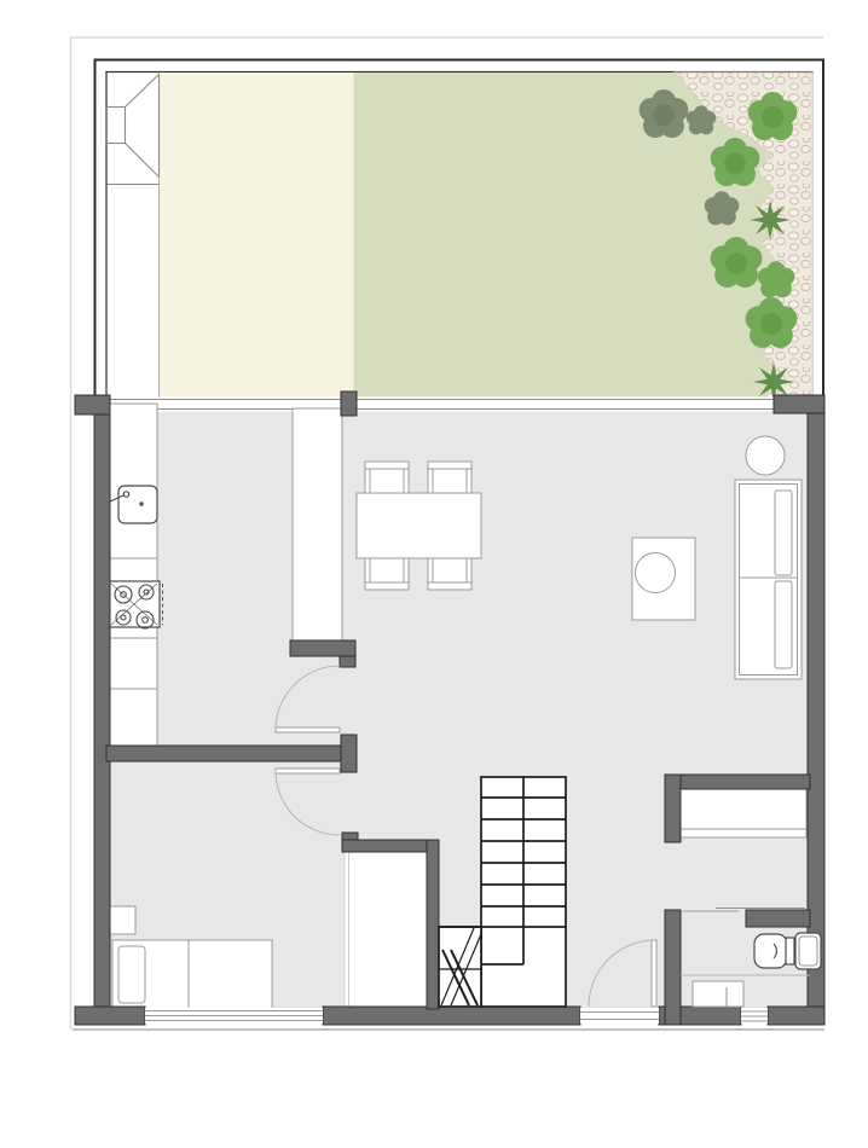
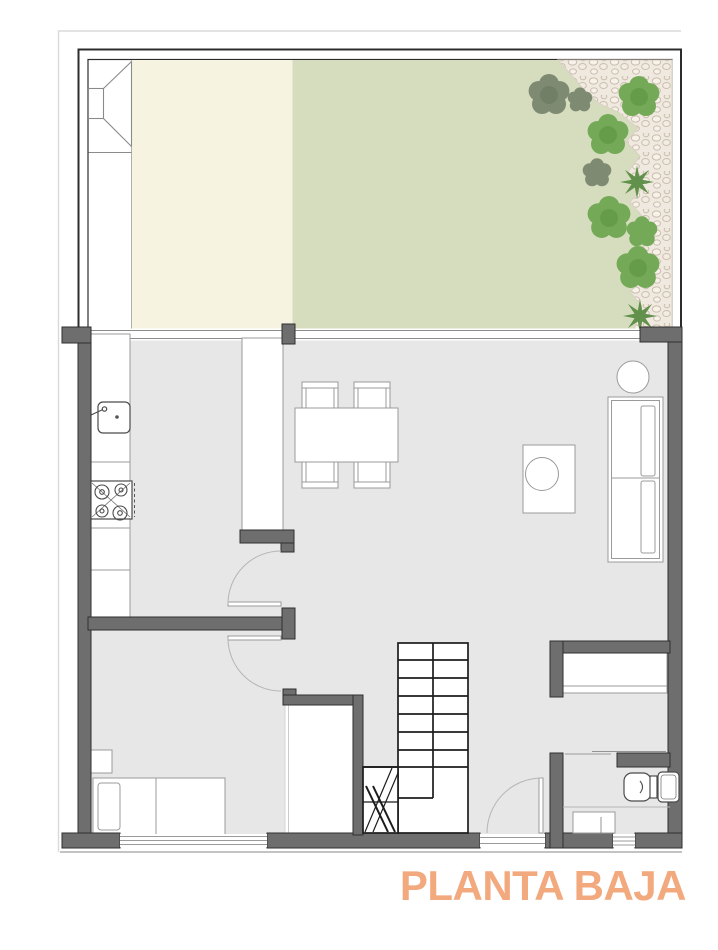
+ PLANTA BAJA
